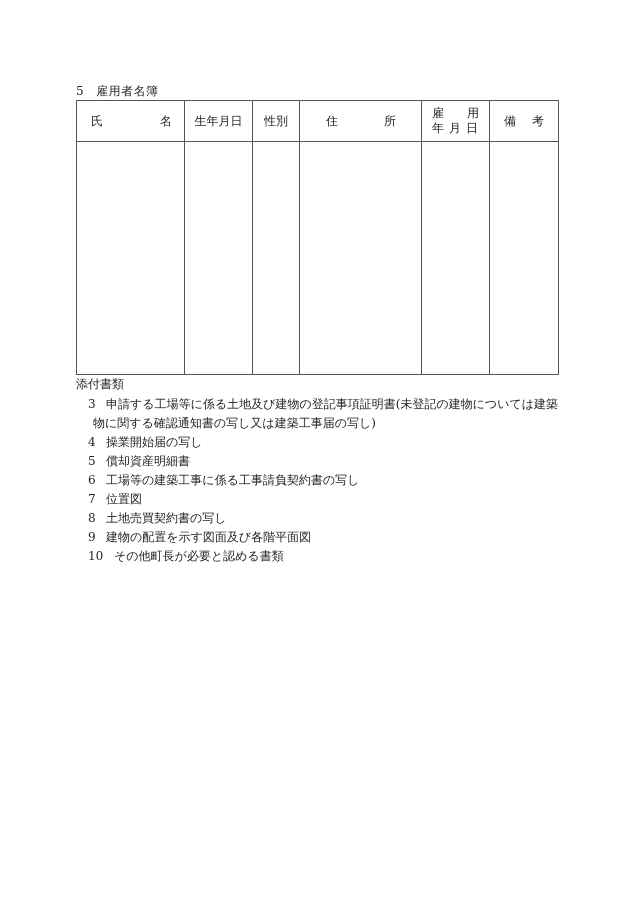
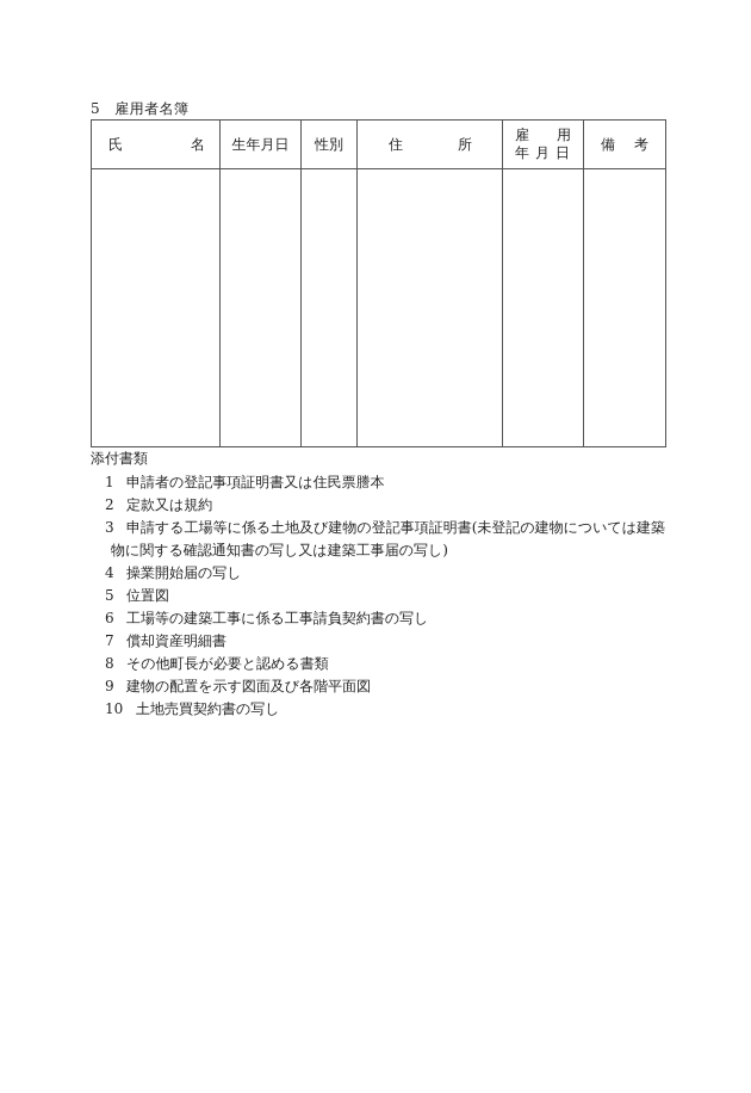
  5 雇用者名簿
  氏 名	生年月日	性別	住 所	雇 用 年 月 日	備 考
  添付書類
+ 1
+ 申請者の登記事項証明書又は住民票謄本
+ 2
+ 定款又は規約
  3
  申請する工場等に係る土地及び建物の登記事項証明書(未登記の建物については建築
  物に関する確認通知書の写し又は建築工事届の写し)
  4
  操業開始届の写し
  5
- 償却資産明細書
+ 位置図
  6
  工場等の建築工事に係る工事請負契約書の写し
  7
- 位置図
+ 償却資産明細書
  8
- 土地売買契約書の写し
+ その他町長が必要と認める書類
  9
  建物の配置を示す図面及び各階平面図
  10
- その他町長が必要と認める書類
+ 土地売買契約書の写し
